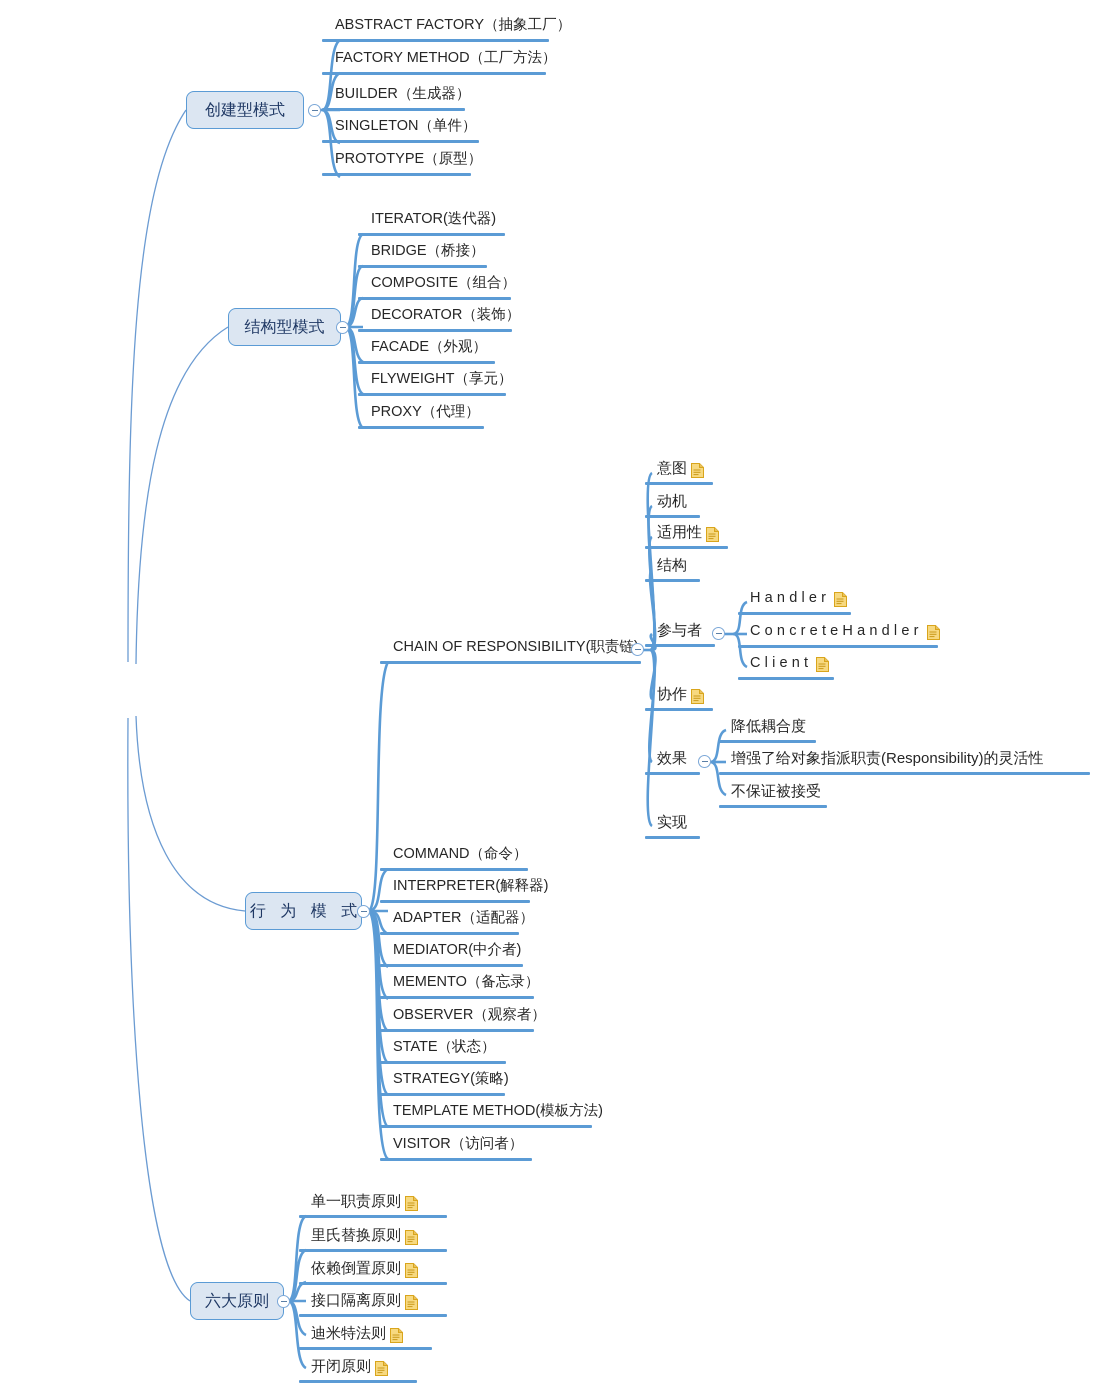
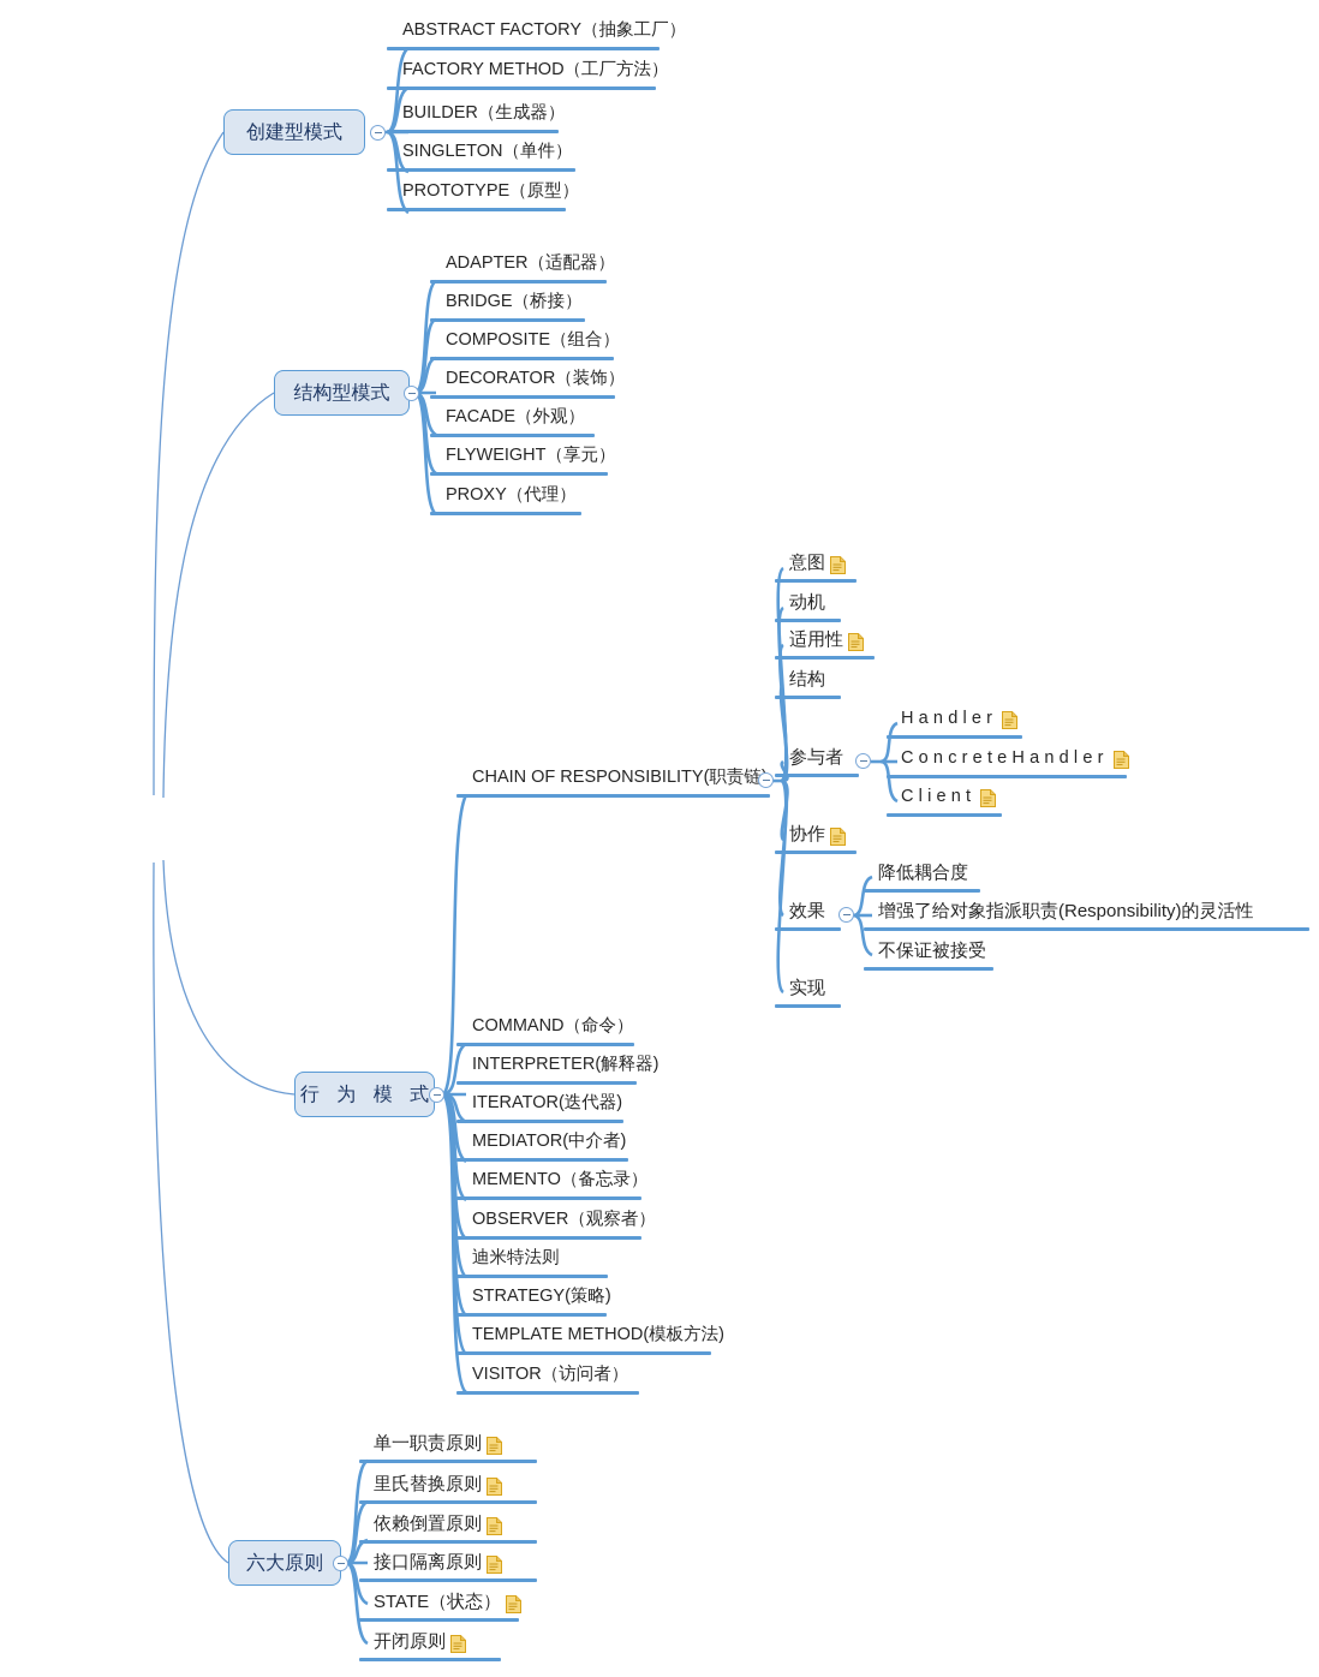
  创建型模式
  结构型模式
  行 为 模 式
  六大原则
  ABSTRACT FACTORY（抽象工厂）
  FACTORY METHOD（工厂方法）
  BUILDER（生成器）
  SINGLETON（单件）
  PROTOTYPE（原型）
- ITERATOR(迭代器)
+ ADAPTER（适配器）
  BRIDGE（桥接）
  COMPOSITE（组合）
  DECORATOR（装饰）
  FACADE（外观）
  FLYWEIGHT（享元）
  PROXY（代理）
  CHAIN OF RESPONSIBILITY(职责链
  COMMAND（命令）
  INTERPRETER(解释器)
- ADAPTER（适配器）
+ ITERATOR(迭代器)
  MEDIATOR(中介者)
  MEMENTO（备忘录）
  OBSERVER（观察者）
- STATE（状态）
+ 迪米特法则
  STRATEGY(策略)
  TEMPLATE METHOD(模板方法)
  VISITOR（访问者）
  单一职责原则
  里氏替换原则
  依赖倒置原则
  接口隔离原则
- 迪米特法则
+ STATE（状态）
  开闭原则
  意图
  动机
  适用性
  结构
  参与者
  协作
  效果
  实现
  Handler
  ConcreteHandler
  Client
  降低耦合度
  增强了给对象指派职责(Responsibility)的灵活性
  不保证被接受
